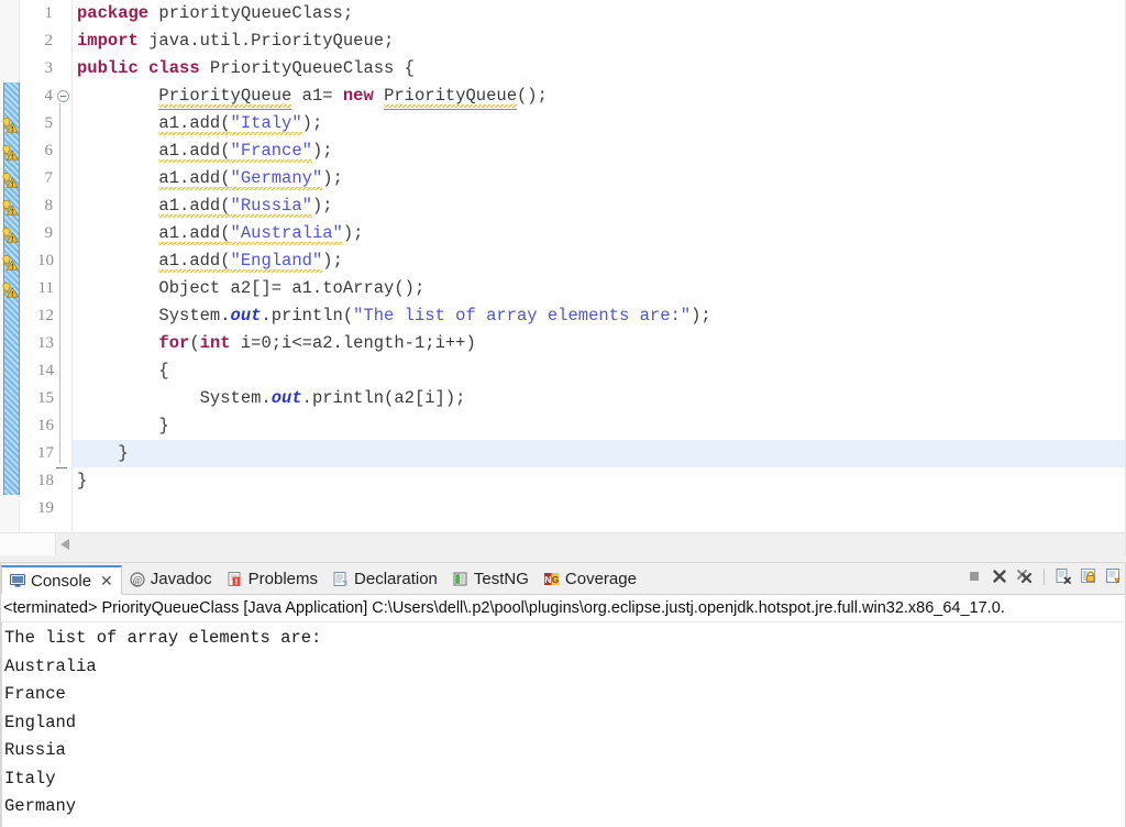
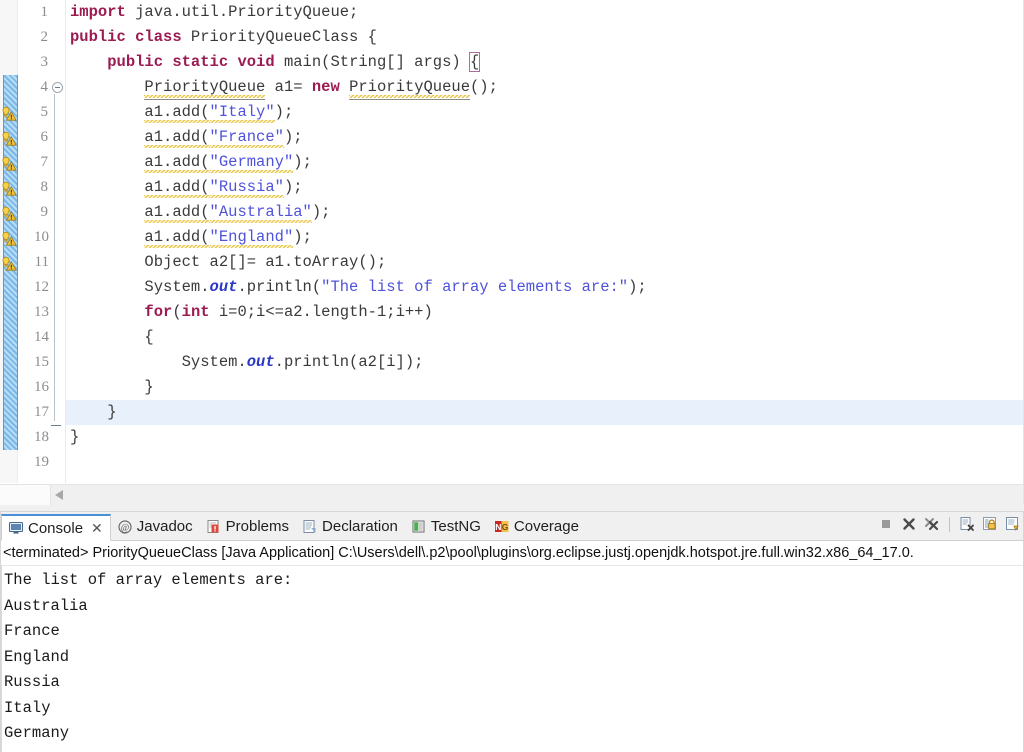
  1
  2
  3
  4
  5
  6
  7
  8
  9
  10
  11
  12
  13
  14
  15
  16
  17
  18
  19
- package priorityQueueClass;
  import java.util.PriorityQueue;
  public class PriorityQueueClass {
+ public static void main(String[] args) {
  PriorityQueue a1= new PriorityQueue();
  a1.add("Italy");
  a1.add("France");
  a1.add("Germany");
  a1.add("Russia");
  a1.add("Australia");
  a1.add("England");
  Object a2[]= a1.toArray();
  System.out.println("The list of array elements are:");
  for(int i=0;i<=a2.length-1;i++)
  {
  System.out.println(a2[i]);
  }
  }
  }
  Console
  ✕
  @
  Javadoc
  Problems
  Declaration
  TestNG
  N
  G
  Coverage
  <terminated> PriorityQueueClass [Java Application] C:\Users\dell\.p2\pool\plugins\org.eclipse.justj.openjdk.hotspot.jre.full.win32.x86_64_17.0.
  The list of array elements are:
  Australia
  France
  England
  Russia
  Italy
  Germany
